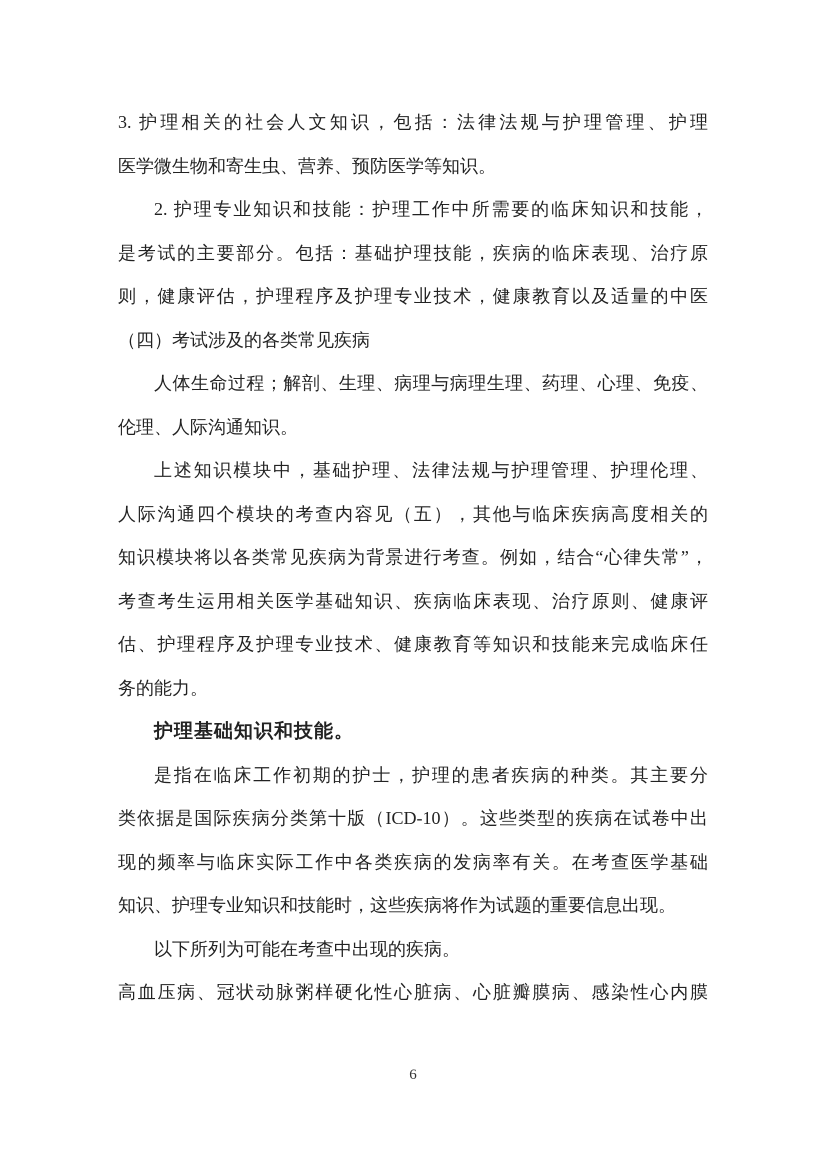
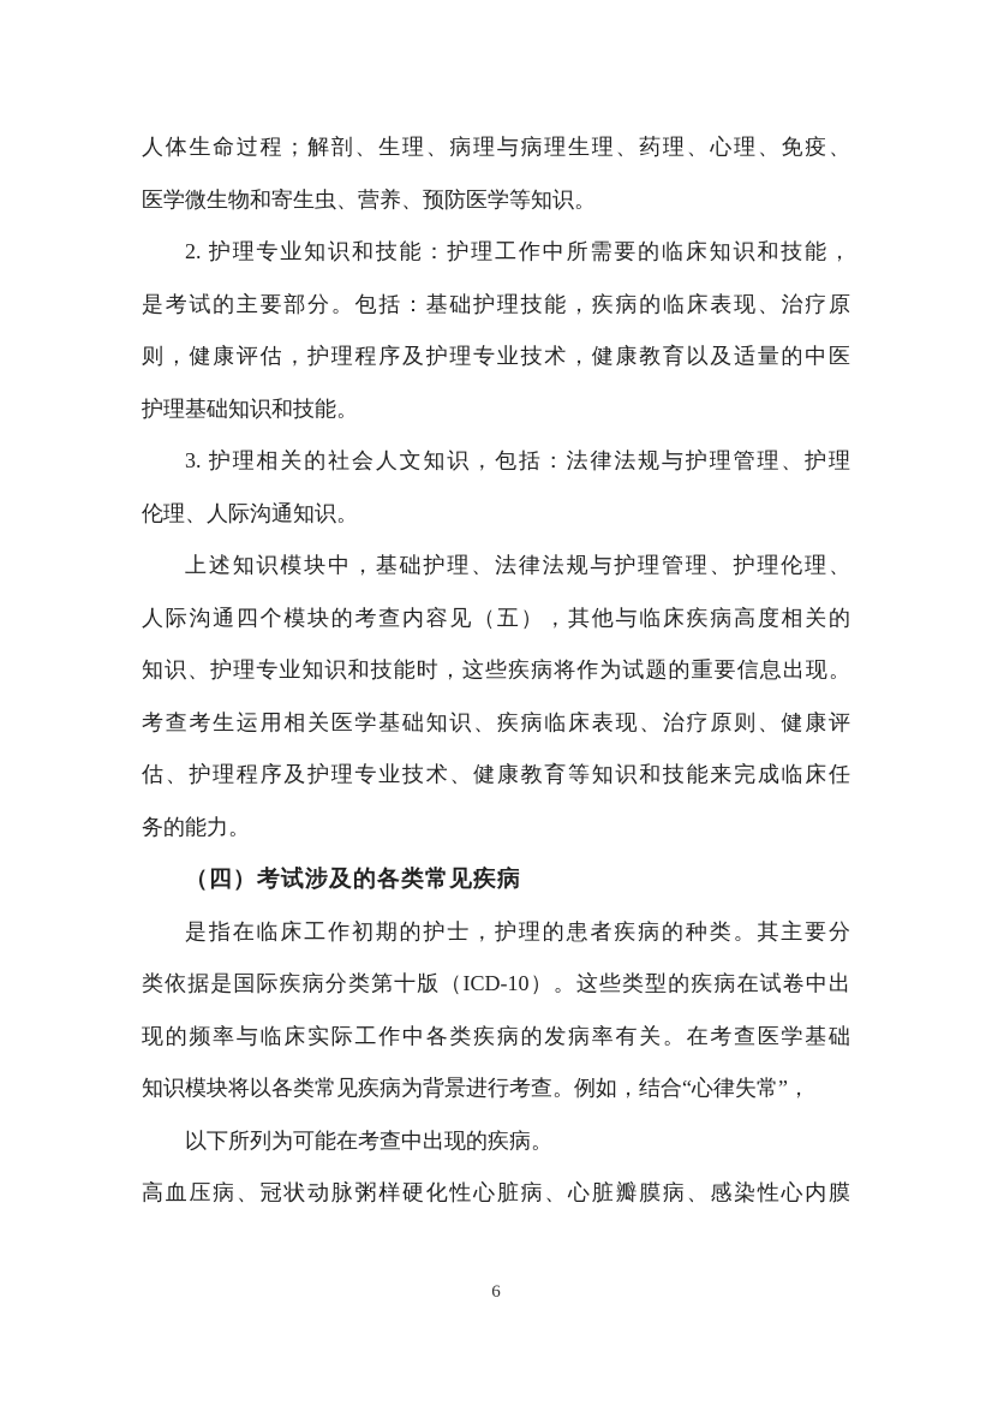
- 3. 护理相关的社会人文知识，包括：法律法规与护理管理、护理
+ 人体生命过程；解剖、生理、病理与病理生理、药理、心理、免疫、
  医学微生物和寄生虫、营养、预防医学等知识。
  2. 护理专业知识和技能：护理工作中所需要的临床知识和技能，
  是考试的主要部分。包括：基础护理技能，疾病的临床表现、治疗原
  则，健康评估，护理程序及护理专业技术，健康教育以及适量的中医
- （四）考试涉及的各类常见疾病
+ 护理基础知识和技能。
- 人体生命过程；解剖、生理、病理与病理生理、药理、心理、免疫、
+ 3. 护理相关的社会人文知识，包括：法律法规与护理管理、护理
  伦理、人际沟通知识。
  上述知识模块中，基础护理、法律法规与护理管理、护理伦理、
  人际沟通四个模块的考查内容见（五），其他与临床疾病高度相关的
- 知识模块将以各类常见疾病为背景进行考查。例如，结合“心律失常”，
+ 知识、护理专业知识和技能时，这些疾病将作为试题的重要信息出现。
  考查考生运用相关医学基础知识、疾病临床表现、治疗原则、健康评
  估、护理程序及护理专业技术、健康教育等知识和技能来完成临床任
  务的能力。
- 护理基础知识和技能。
+ （四）考试涉及的各类常见疾病
  是指在临床工作初期的护士，护理的患者疾病的种类。其主要分
  类依据是国际疾病分类第十版（ICD-10）。这些类型的疾病在试卷中出
  现的频率与临床实际工作中各类疾病的发病率有关。在考查医学基础
- 知识、护理专业知识和技能时，这些疾病将作为试题的重要信息出现。
+ 知识模块将以各类常见疾病为背景进行考查。例如，结合“心律失常”，
  以下所列为可能在考查中出现的疾病。
  高血压病、冠状动脉粥样硬化性心脏病、心脏瓣膜病、感染性心内膜
  6
